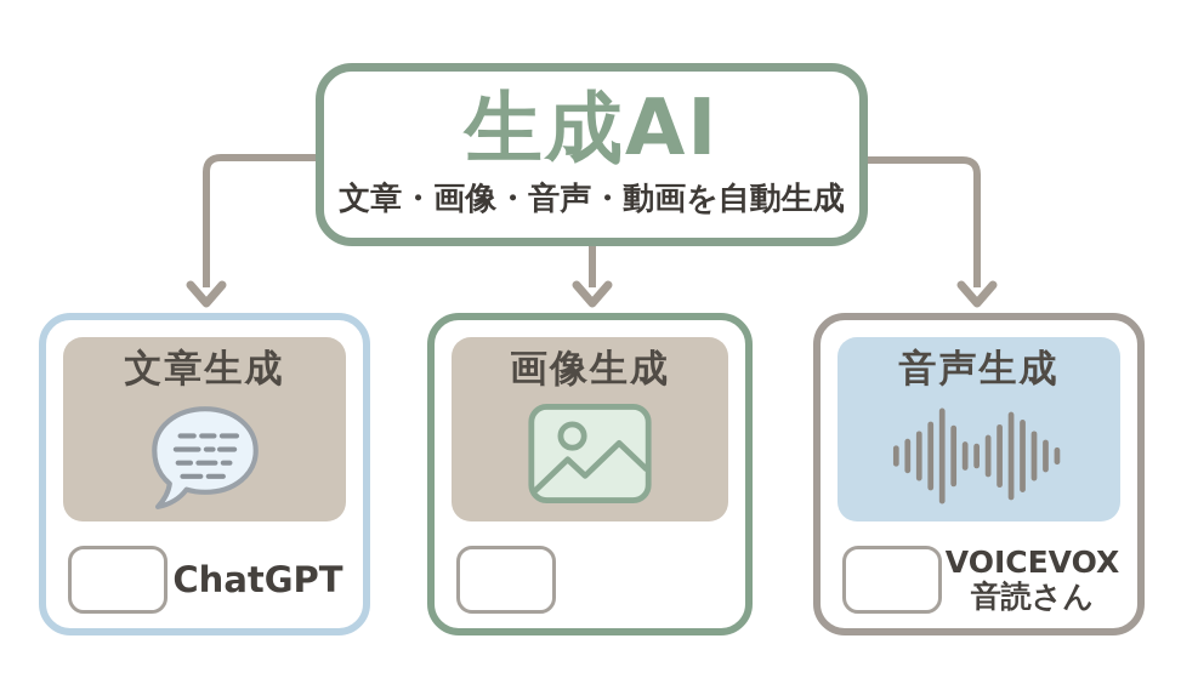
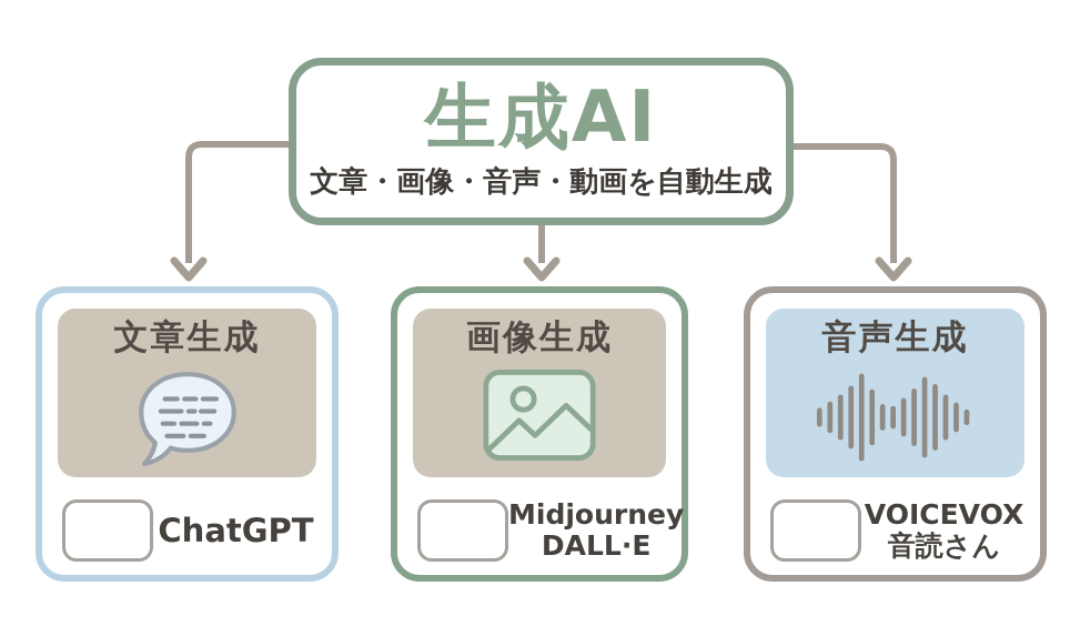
  生成AI
  文章・画像・音声・動画を自動生成
  文章生成
  ChatGPT
  画像生成
+ Midjourney
+ DALL·E
  音声生成
  VOICEVOX
  音読さん
